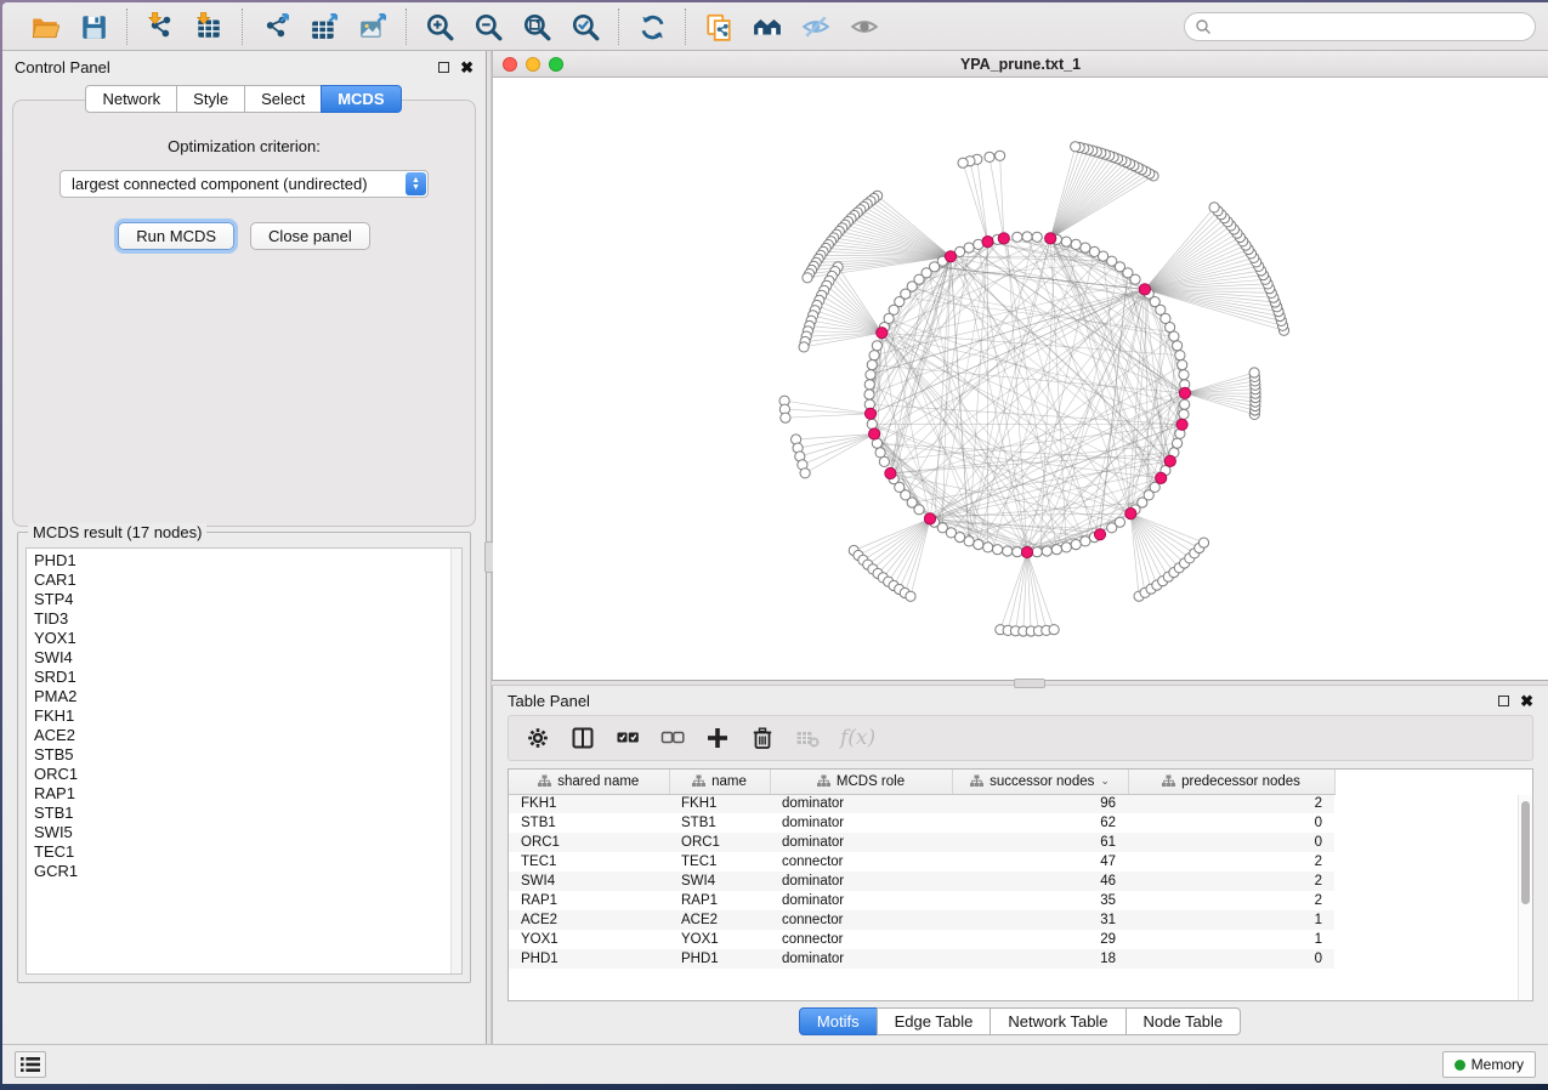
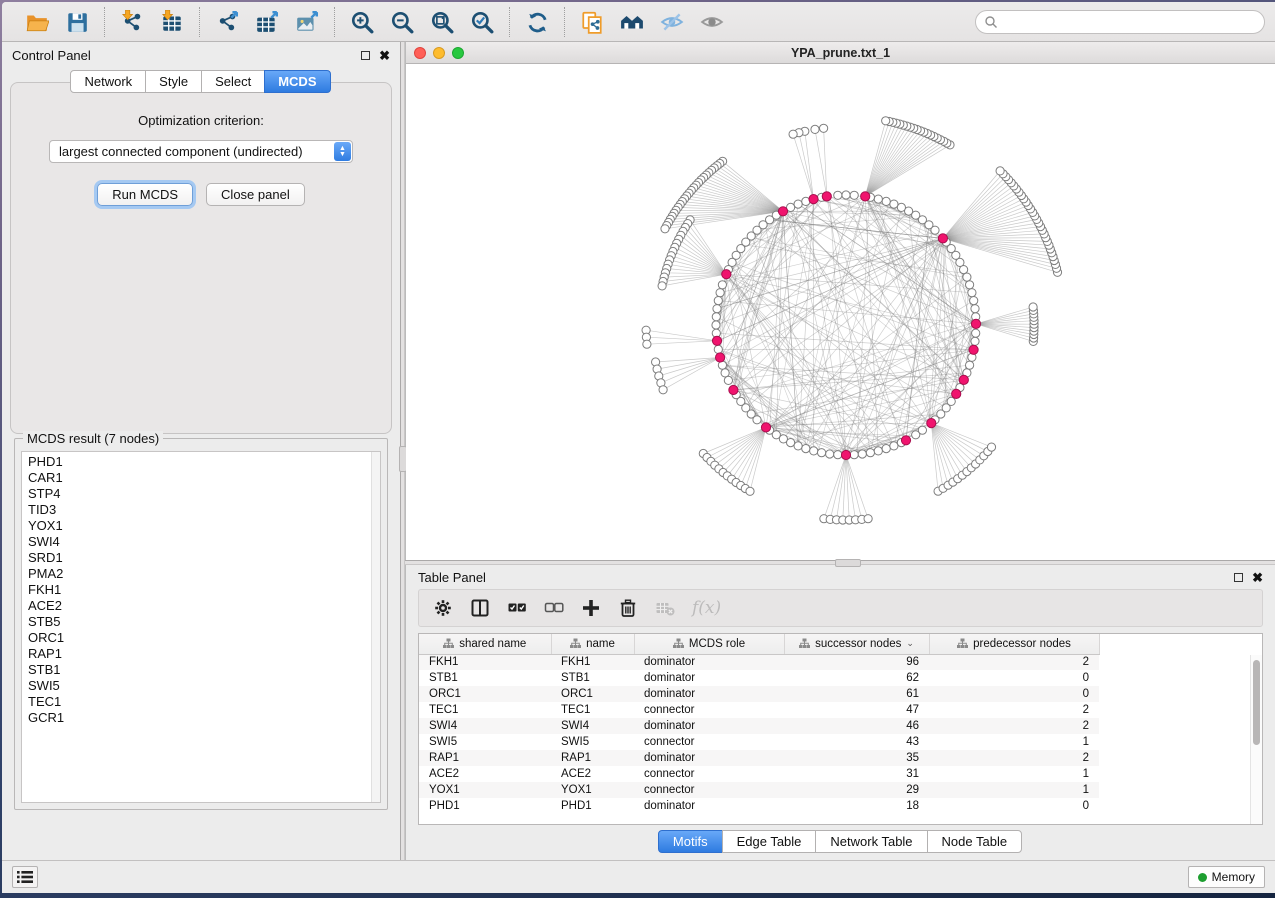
  Control Panel
  ✖
  Network
  Style
  Select
  MCDS
  Optimization criterion:
  largest connected component (undirected)
  Run MCDS
  Close panel
- MCDS result (17 nodes)
+ MCDS result (7 nodes)
  PHD1
  CAR1
  STP4
  TID3
  YOX1
  SWI4
  SRD1
  PMA2
  FKH1
  ACE2
  STB5
  ORC1
  RAP1
  STB1
  SWI5
  TEC1
  GCR1
  YPA_prune.txt_1
  Table Panel
  ✖
  f(x)
  shared name	name	MCDS role	successor nodes ⌄	predecessor nodes
  FKH1	FKH1	dominator	96	2
  STB1	STB1	dominator	62	0
  ORC1	ORC1	dominator	61	0
  TEC1	TEC1	connector	47	2
  SWI4	SWI4	dominator	46	2
+ SWI5	SWI5	connector	43	1
  RAP1	RAP1	dominator	35	2
  ACE2	ACE2	connector	31	1
  YOX1	YOX1	connector	29	1
  PHD1	PHD1	dominator	18	0
  Motifs
  Edge Table
  Network Table
  Node Table
  Memory
